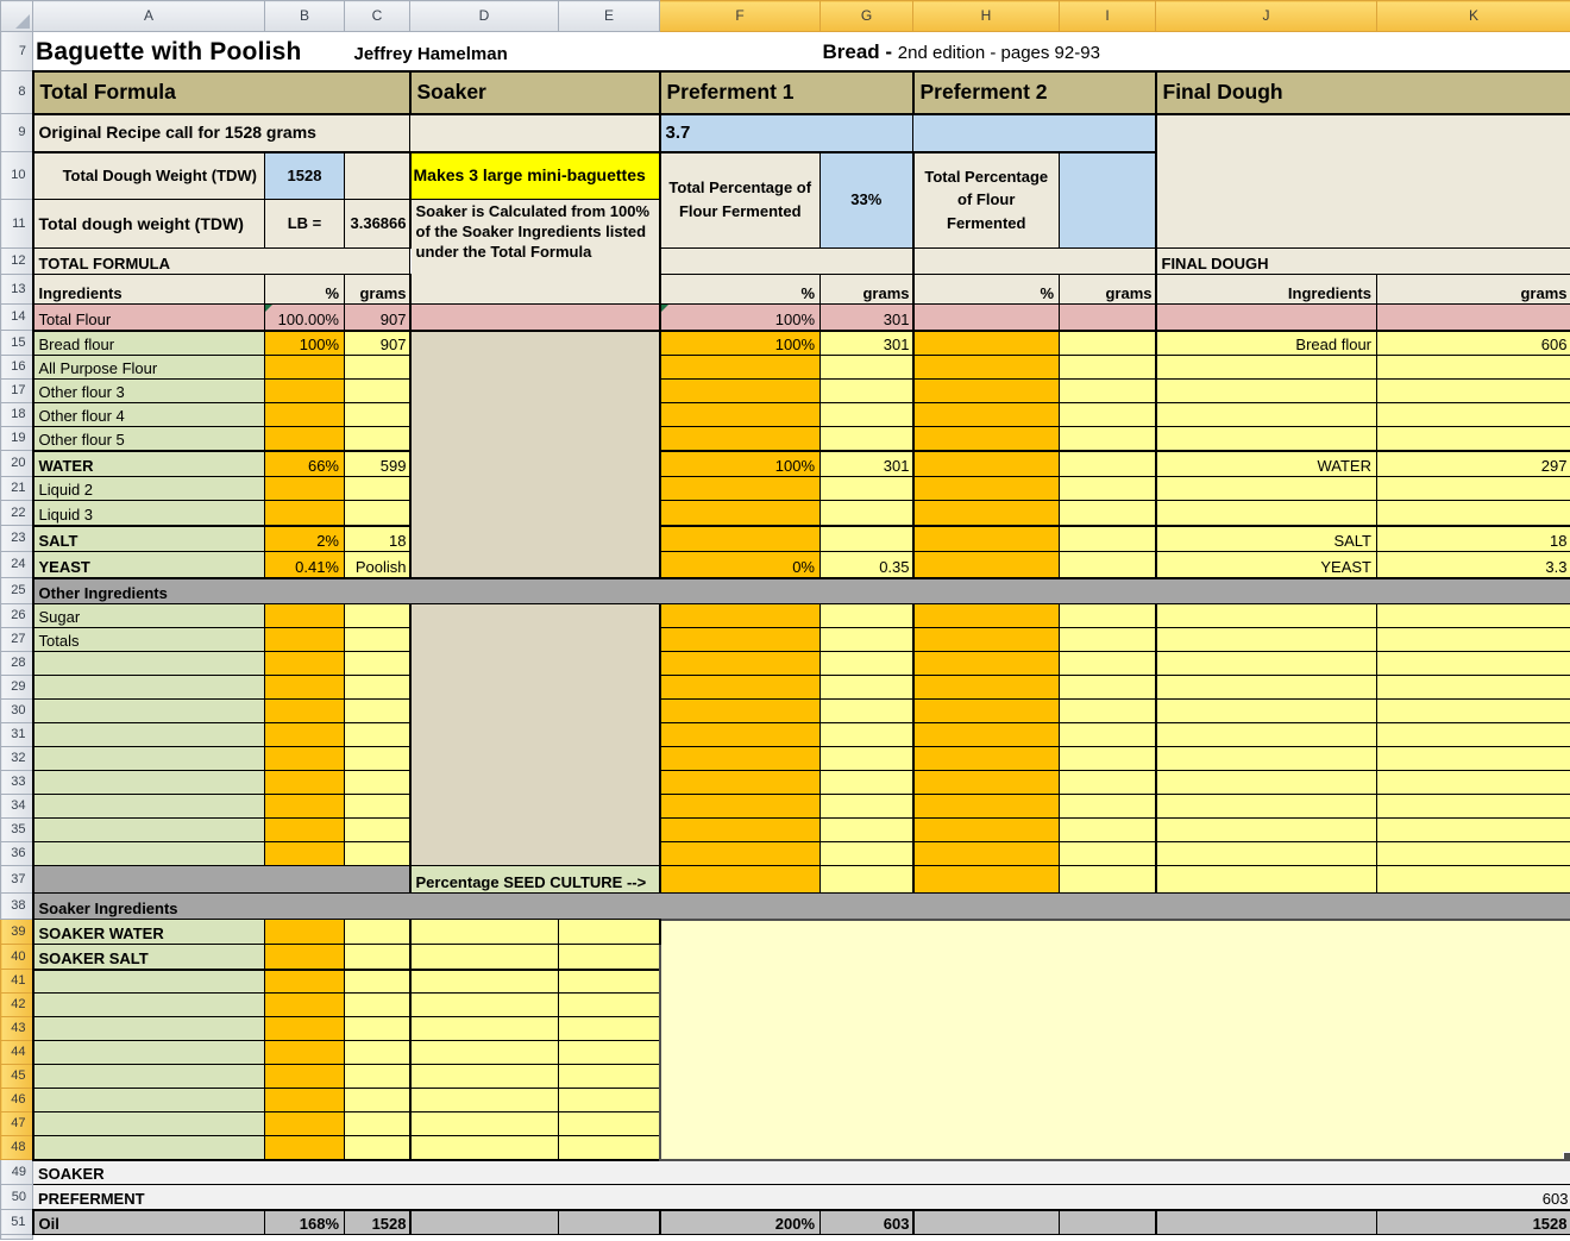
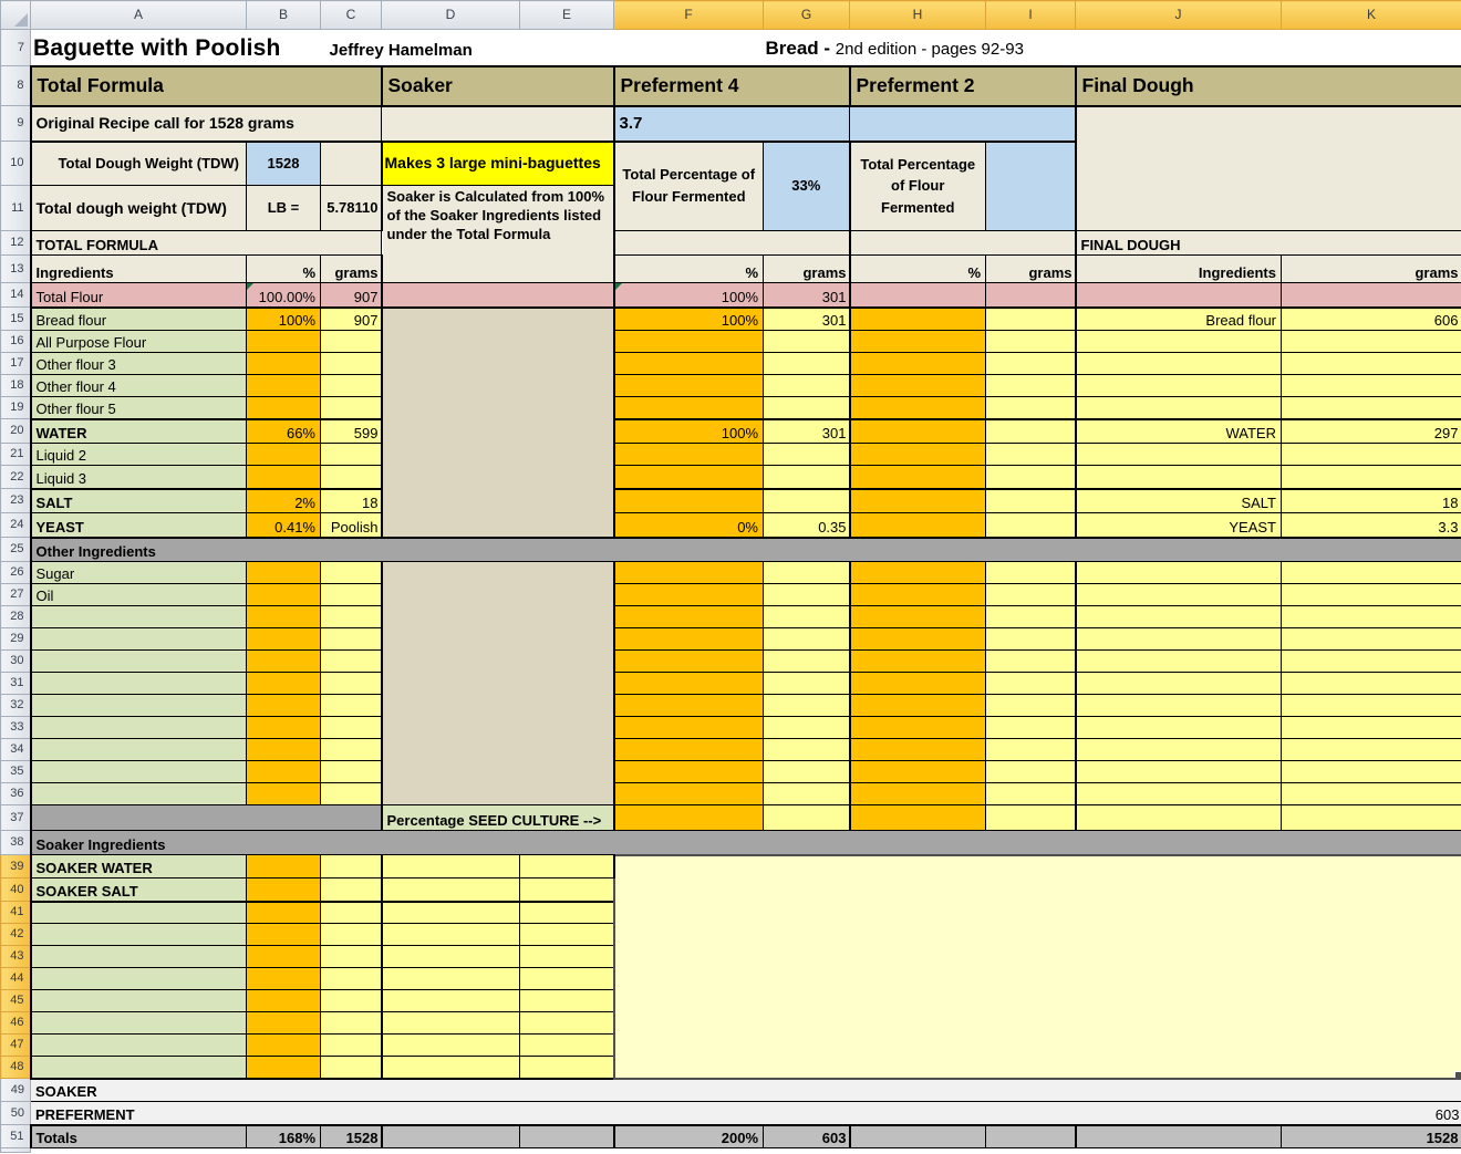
  	A	B	C	D	E	F	G	H	I	J	K
  7	Baguette with Poolish	Jeffrey Hamelman		Bread - 2nd edition - pages 92-93
- 8	Total Formula	Soaker	Preferment 1	Preferment 2	Final Dough
+ 8	Total Formula	Soaker	Preferment 4	Preferment 2	Final Dough
  9	Original Recipe call for 1528 grams		3.7
  10	Total Dough Weight (TDW)	1528		Makes 3 large mini-baguettes	Total Percentage of Flour Fermented	33%	Total Percentage of Flour Fermented
- 11	Total dough weight (TDW)	LB =	3.36866	Soaker is Calculated from 100% of the Soaker Ingredients listed under the Total Formula
+ 11	Total dough weight (TDW)	LB =	5.78110	Soaker is Calculated from 100% of the Soaker Ingredients listed under the Total Formula
  12	TOTAL FORMULA			FINAL DOUGH
  13	Ingredients	%	grams	%	grams	%	grams	Ingredients	grams
  14	Total Flour	100.00%	907		100%	301
  15	Bread flour	100%	907		100%	301			Bread flour	606
  16	All Purpose Flour
  17	Other flour 3
  18	Other flour 4
  19	Other flour 5
  20	WATER	66%	599	100%	301			WATER	297
  21	Liquid 2
  22	Liquid 3
  23	SALT	2%	18					SALT	18
  24	YEAST	0.41%	Poolish	0%	0.35			YEAST	3.3
  25	Other Ingredients
  26	Sugar
- 27	Totals
+ 27	Oil
  28
  29
  30
  31
  32
  33
  34
  35
  36
  37		Percentage SEED CULTURE -->
  38	Soaker Ingredients
  39	SOAKER WATER
  40	SOAKER SALT
  41
  42
  43
  44
  45
  46
  47
  48
  49	SOAKER
  50	PREFERMENT	603
- 51	Oil	168%	1528			200%	603				1528
+ 51	Totals	168%	1528			200%	603				1528
